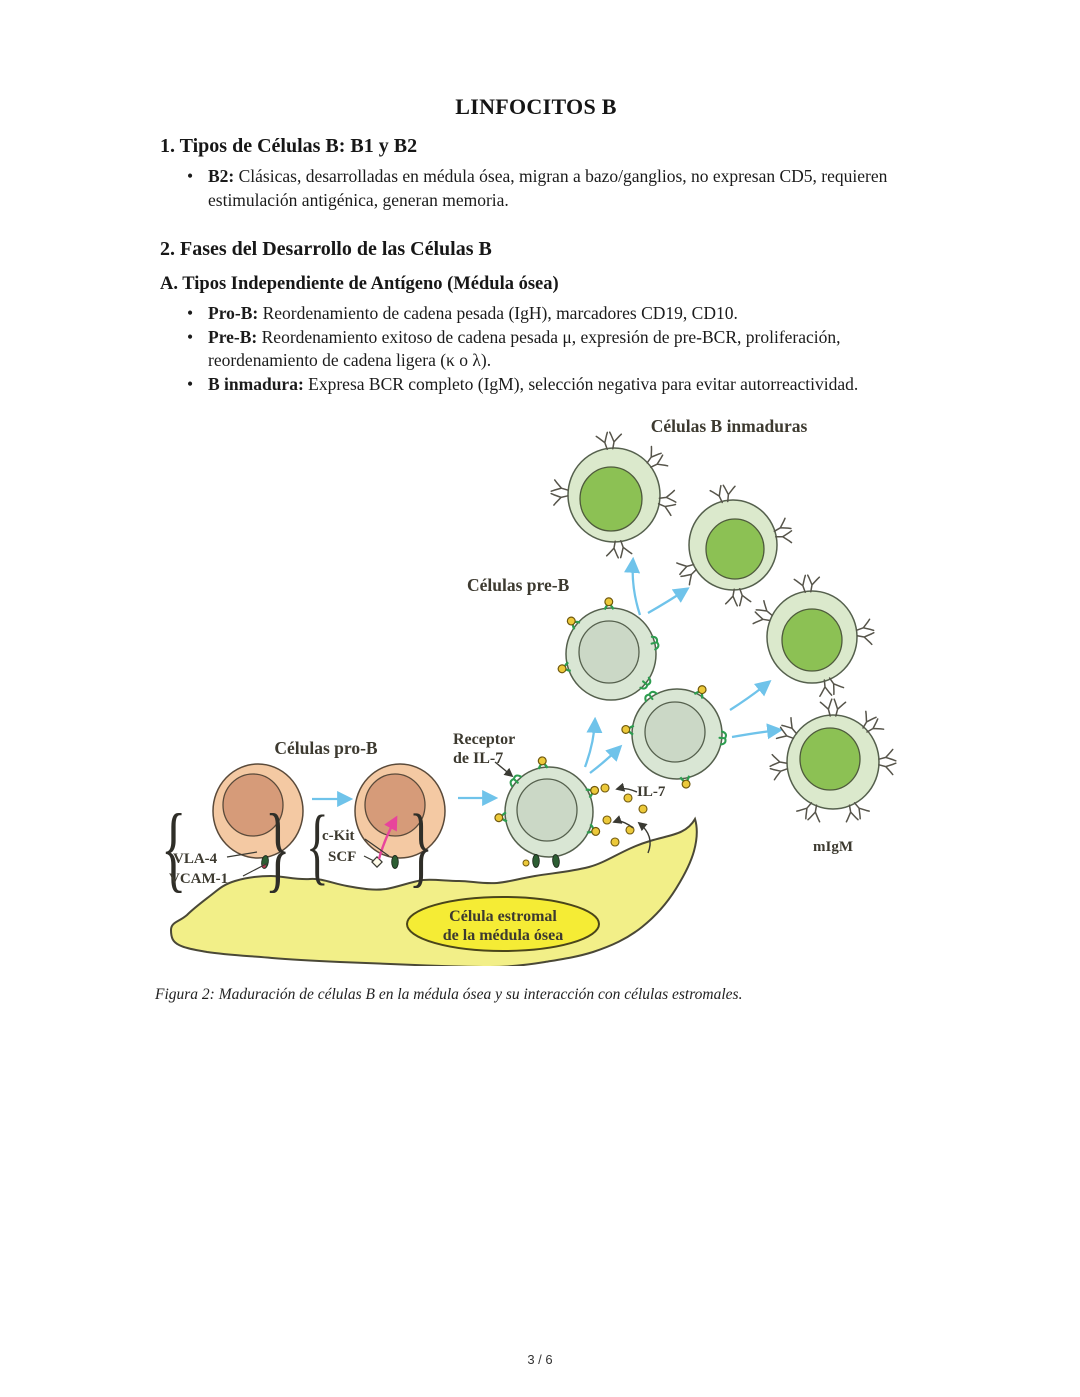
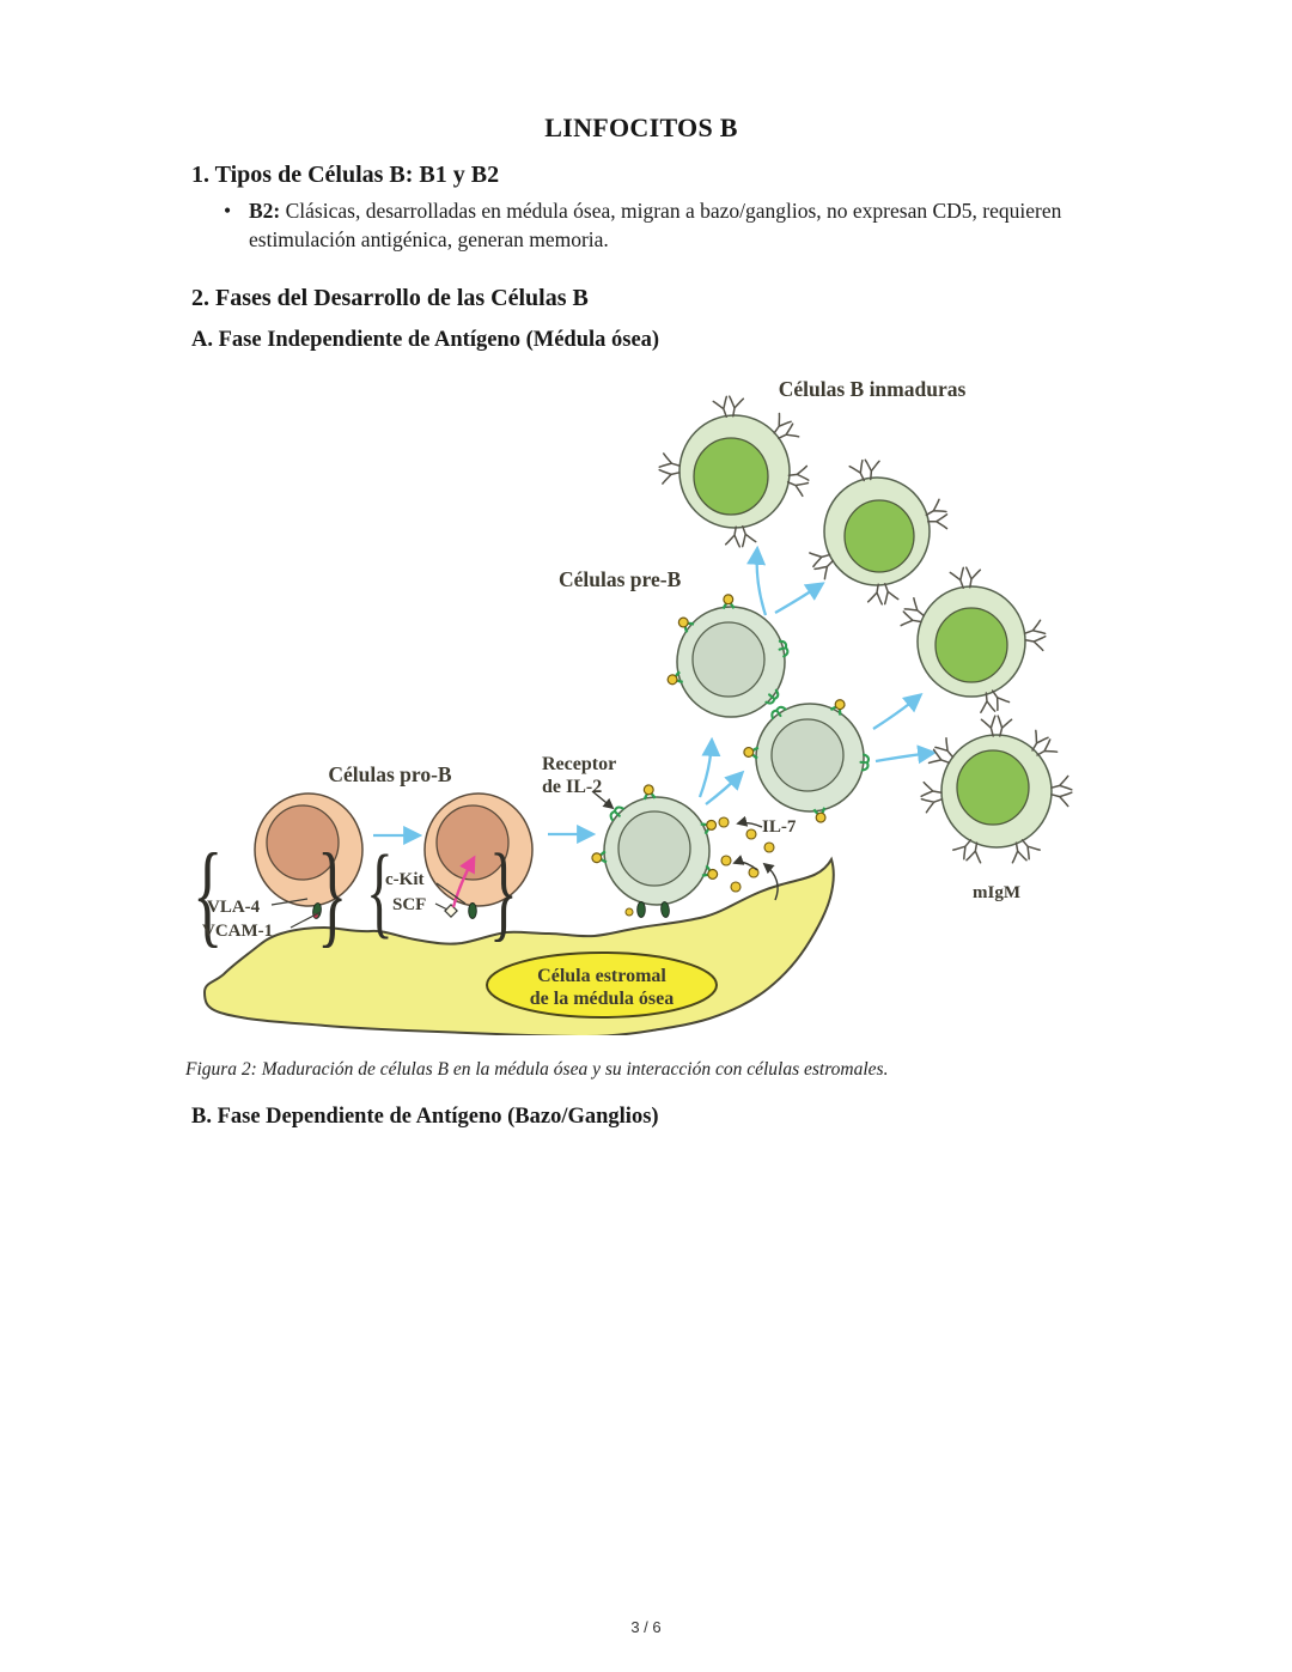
  LINFOCITOS B
  1. Tipos de Células B: B1 y B2
  B2: Clásicas, desarrolladas en médula ósea, migran a bazo/ganglios, no expresan CD5, requieren estimulación antigénica, generan memoria.
  2. Fases del Desarrollo de las Células B
- A. Tipos Independiente de Antígeno (Médula ósea)
+ A. Fase Independiente de Antígeno (Médula ósea)
- Pro-B: Reordenamiento de cadena pesada (IgH), marcadores CD19, CD10.
- Pre-B: Reordenamiento exitoso de cadena pesada μ, expresión de pre-BCR, proliferación, reordenamiento de cadena ligera (κ o λ).
- B inmadura: Expresa BCR completo (IgM), selección negativa para evitar autorreactividad.
  Célula estromal
  de la médula ósea
  {
  }
  {
  }
  Células B inmaduras
  Células pre-B
  Células pro-B
  Receptor
- de IL-7
+ de IL-2
  IL-7
  VLA-4
  VCAM-1
  c-Kit
  SCF
  mIgM
  Figura 2: Maduración de células B en la médula ósea y su interacción con células estromales.
+ B. Fase Dependiente de Antígeno (Bazo/Ganglios)
  3 / 6
